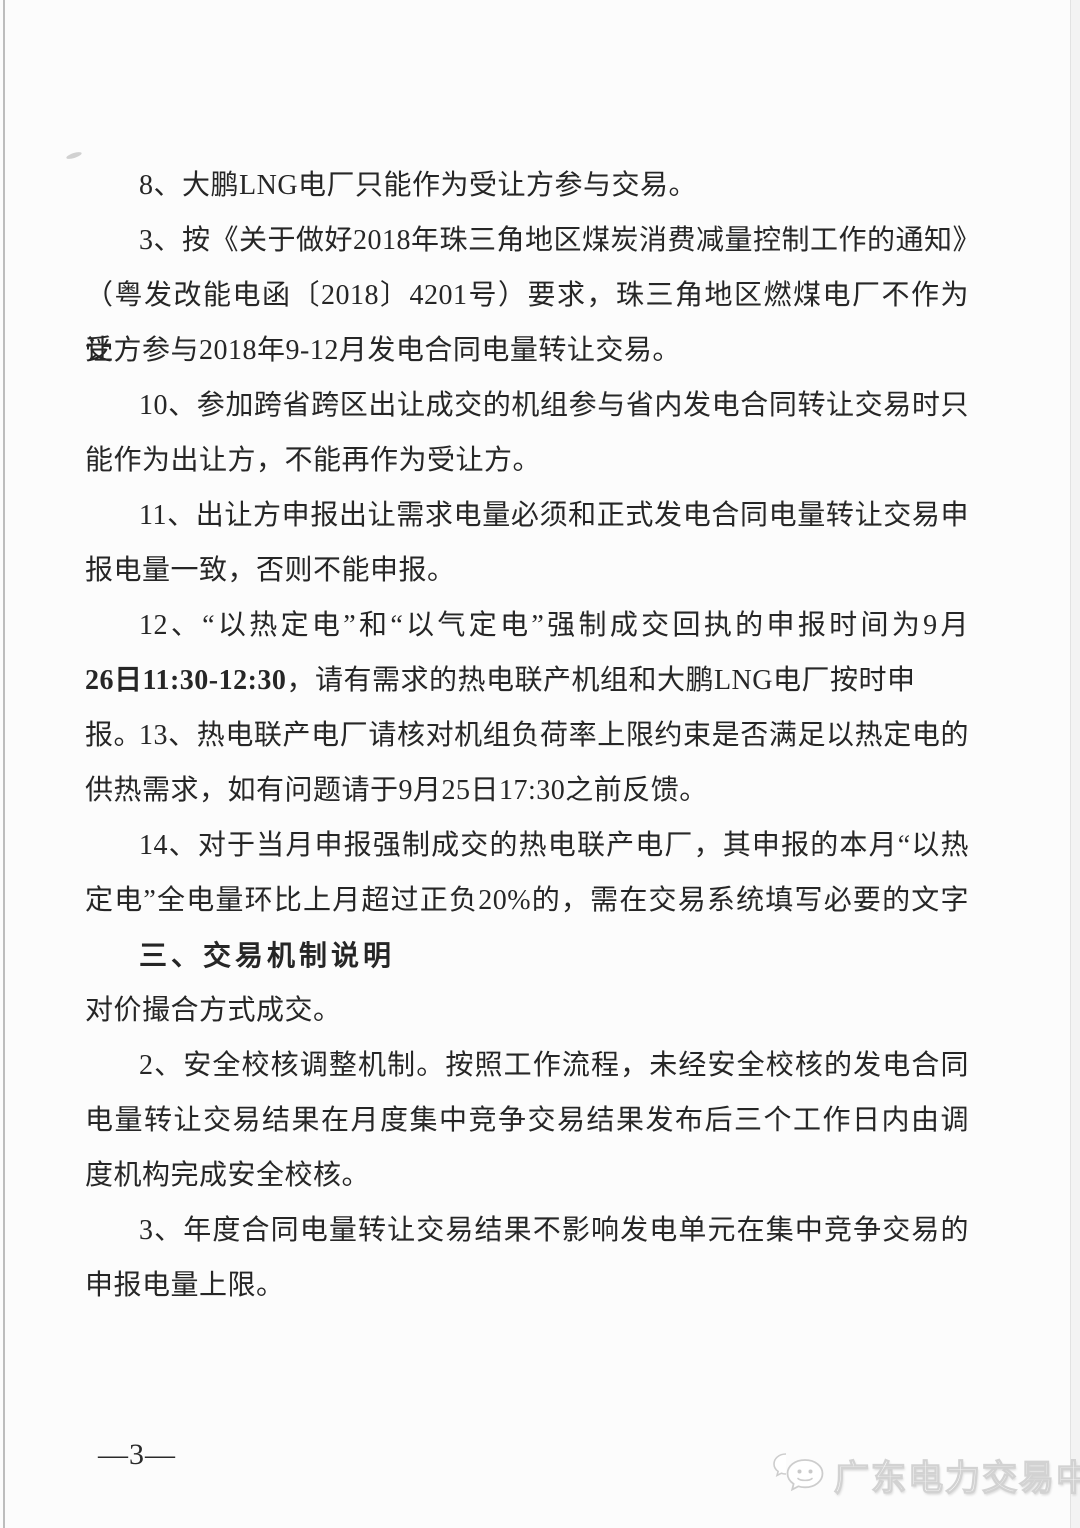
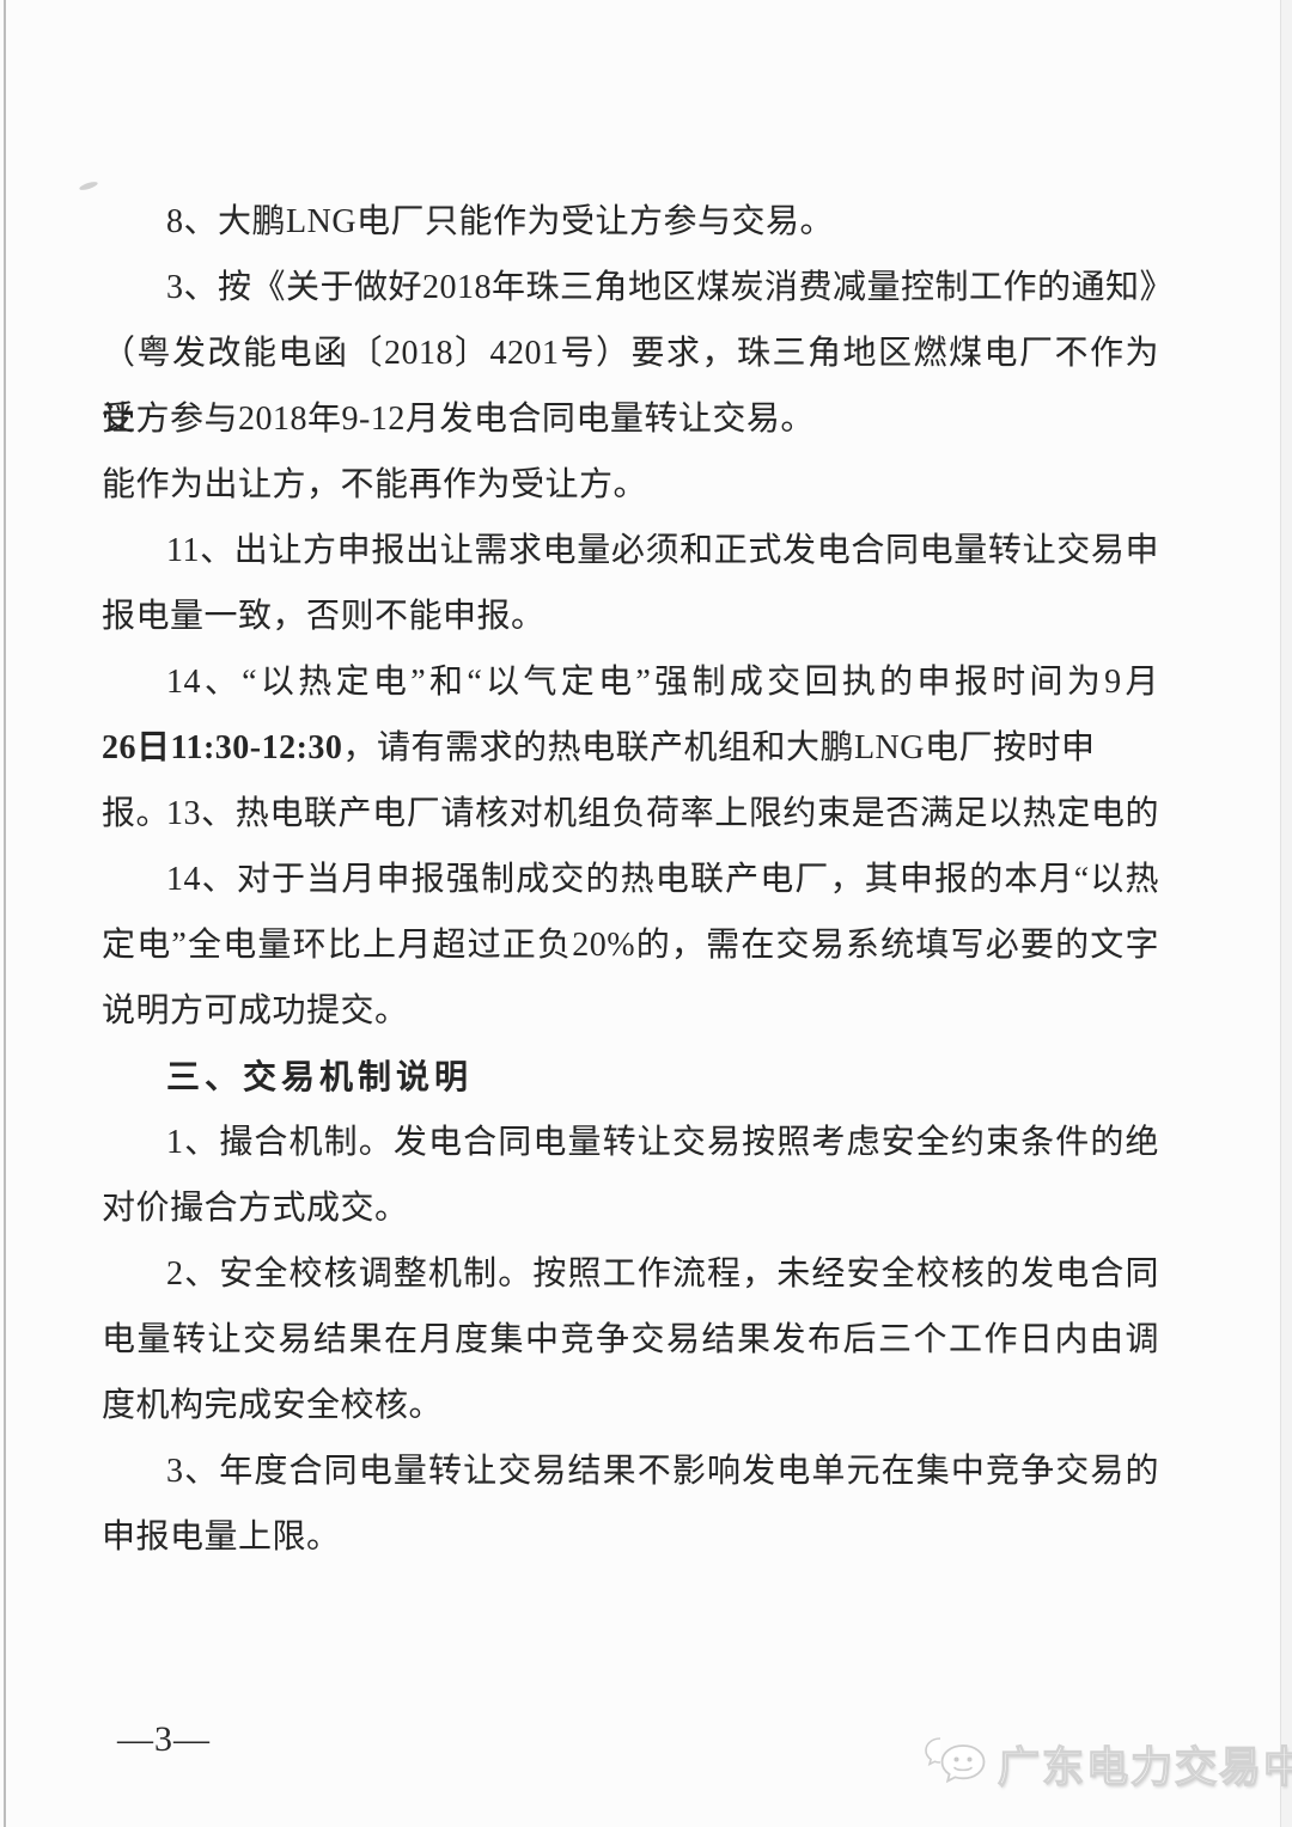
  8、大鹏LNG电厂只能作为受让方参与交易。
  3、按《关于做好2018年珠三角地区煤炭消费减量控制工作的通知》
  （粤发改能电函〔2018〕4201号）要求，珠三角地区燃煤电厂不作为受
  让方参与2018年9-12月发电合同电量转让交易。
- 10、参加跨省跨区出让成交的机组参与省内发电合同转让交易时只
  能作为出让方，不能再作为受让方。
  11、出让方申报出让需求电量必须和正式发电合同电量转让交易申
  报电量一致，否则不能申报。
- 12、“以热定电”和“以气定电”强制成交回执的申报时间为9月
+ 14、“以热定电”和“以气定电”强制成交回执的申报时间为9月
  26日11:30-12:30，请有需求的热电联产机组和大鹏LNG电厂按时申报。
  13、热电联产电厂请核对机组负荷率上限约束是否满足以热定电的
- 供热需求，如有问题请于9月25日17:30之前反馈。
  14、对于当月申报强制成交的热电联产电厂，其申报的本月“以热
  定电”全电量环比上月超过正负20%的，需在交易系统填写必要的文字
+ 说明方可成功提交。
  三、交易机制说明
+ 1、撮合机制。发电合同电量转让交易按照考虑安全约束条件的绝
  对价撮合方式成交。
  2、安全校核调整机制。按照工作流程，未经安全校核的发电合同
  电量转让交易结果在月度集中竞争交易结果发布后三个工作日内由调
  度机构完成安全校核。
  3、年度合同电量转让交易结果不影响发电单元在集中竞争交易的
  申报电量上限。
  —3—
  广东电力交易中
